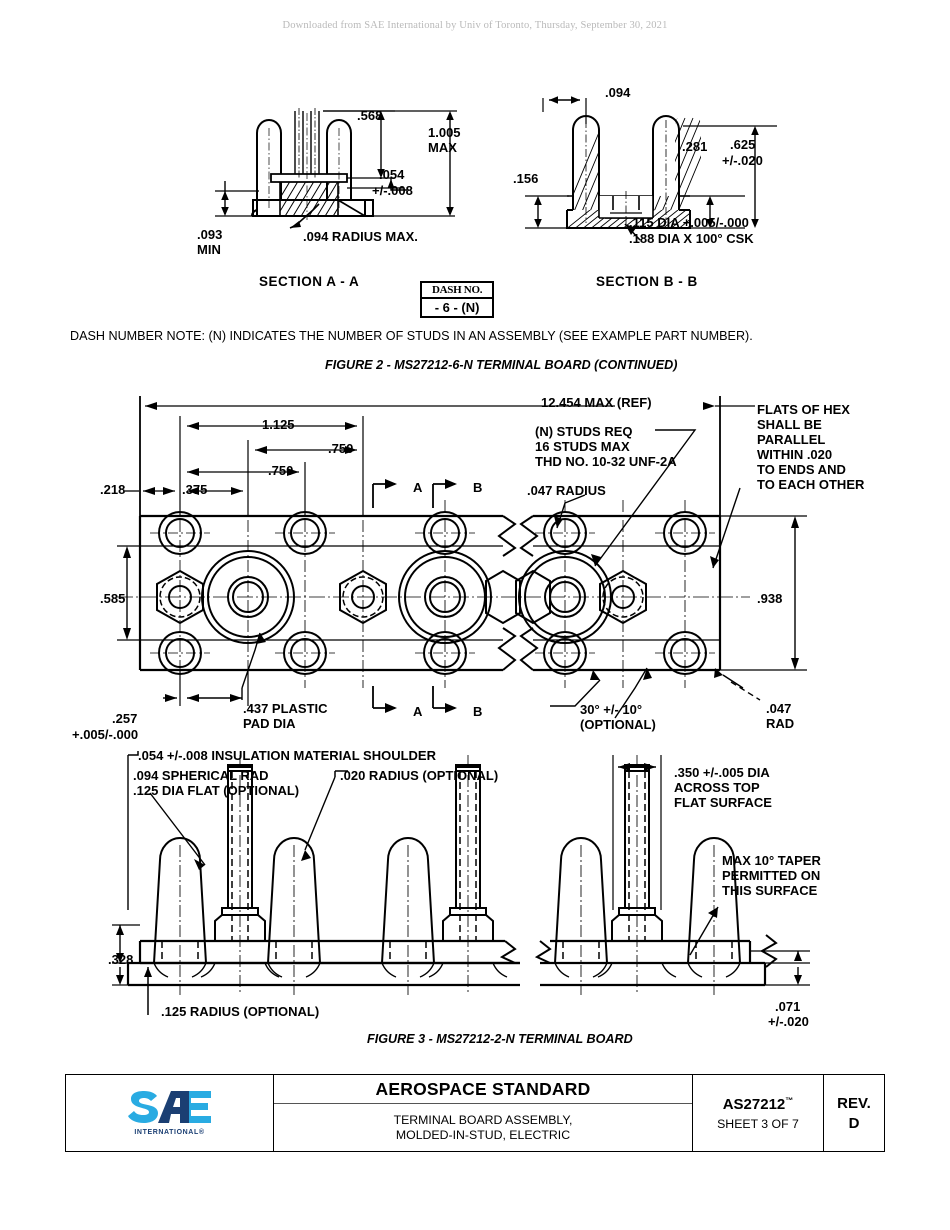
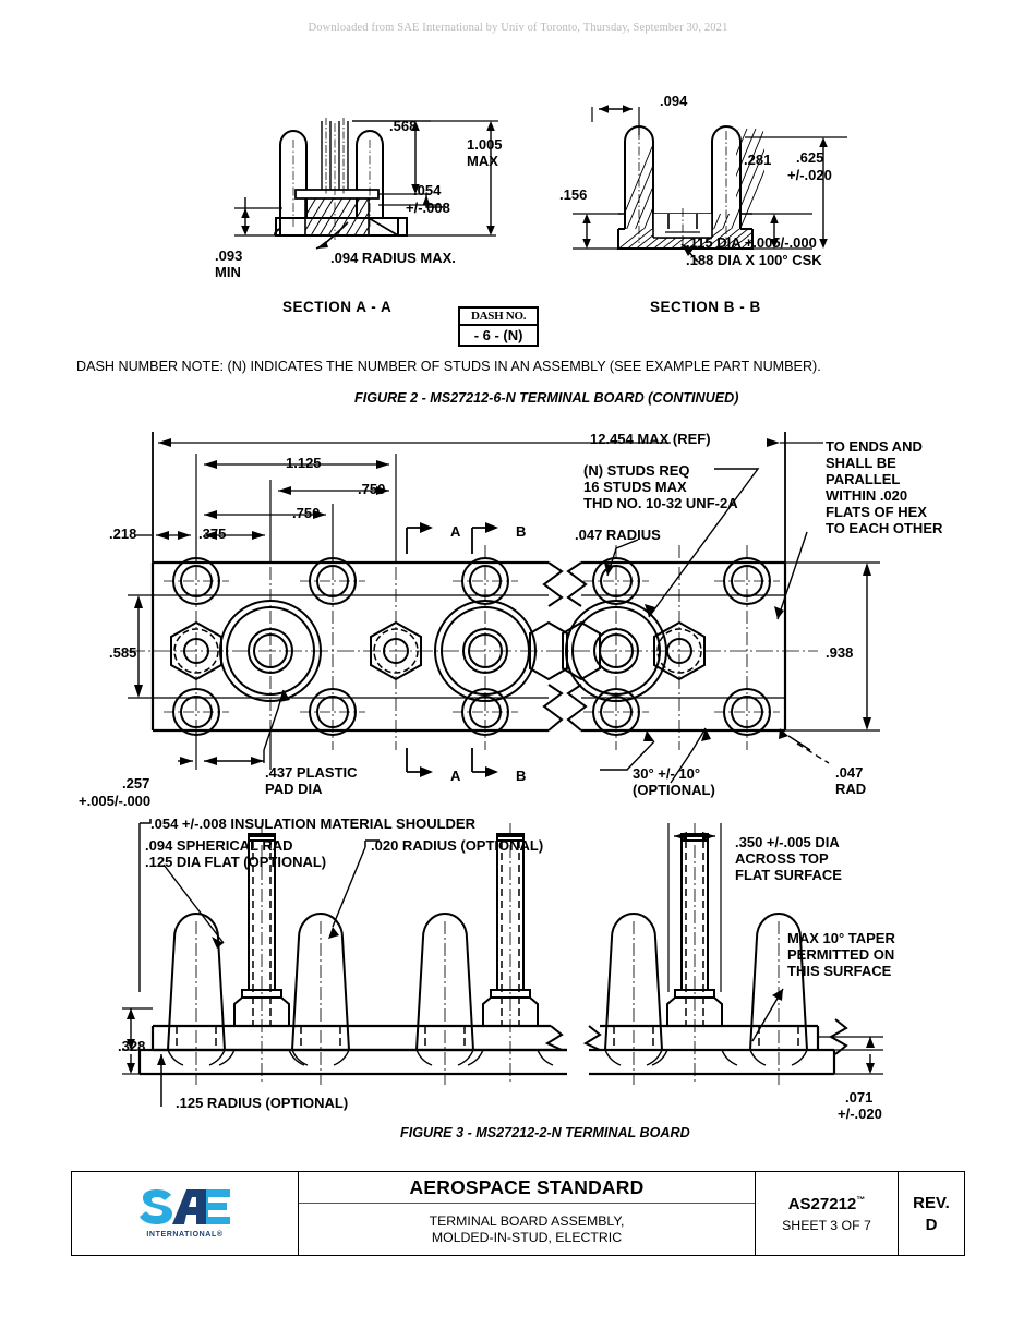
  Downloaded from SAE International by Univ of Toronto, Thursday, September 30, 2021
  .568
  1.005
  MAX
  .054
  +/-.008
  .093
  MIN
  .094 RADIUS MAX.
  SECTION A - A
  .094
  .281
  .625
  +/-.020
  .156
  .115 DIA +.005/-.000
  .188 DIA X 100° CSK
  SECTION B - B
  DASH NO.
  - 6 - (N)
  DASH NUMBER NOTE: (N) INDICATES THE NUMBER OF STUDS IN AN ASSEMBLY (SEE EXAMPLE PART NUMBER).
  FIGURE 2 - MS27212-6-N TERMINAL BOARD (CONTINUED)
  12.454 MAX (REF)
  1.125
  .750
  .750
  .375
  .218
  .585
  .938
  .257
  +.005/-.000
  A
  B
  A
  B
  (N) STUDS REQ
  16 STUDS MAX
  THD NO. 10-32 UNF-2A
  .047 RADIUS
- FLATS OF HEX
+ TO ENDS AND
  SHALL BE
  PARALLEL
  WITHIN .020
- TO ENDS AND
+ FLATS OF HEX
  TO EACH OTHER
  .437 PLASTIC
  PAD DIA
  30° +/- 10°
  (OPTIONAL)
  .047
  RAD
  .054 +/-.008 INSULATION MATERIAL SHOULDER
  .094 SPHERICAL RAD
  .125 DIA FLAT (OPTIONAL)
  .020 RADIUS (OPTIONAL)
  .350 +/-.005 DIA
  ACROSS TOP
  FLAT SURFACE
  MAX 10° TAPER
  PERMITTED ON
  THIS SURFACE
  .328
  .125 RADIUS (OPTIONAL)
  .071
  +/-.020
  FIGURE 3 - MS27212-2-N TERMINAL BOARD
  AEROSPACE STANDARD
  TERMINAL BOARD ASSEMBLY,
  MOLDED-IN-STUD, ELECTRIC
  AS27212™
  SHEET 3 OF 7
  REV.
  D
